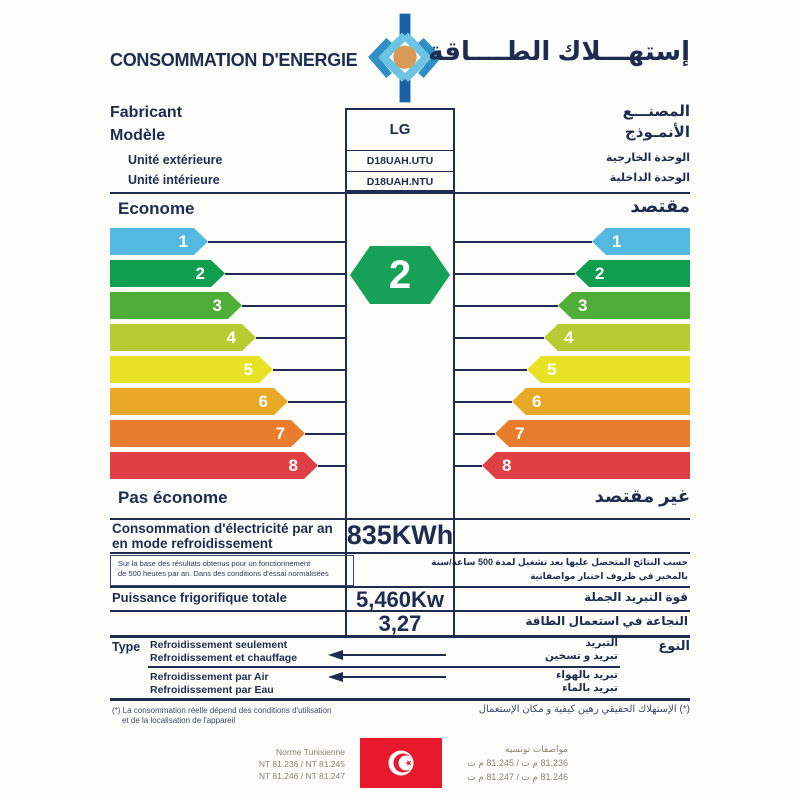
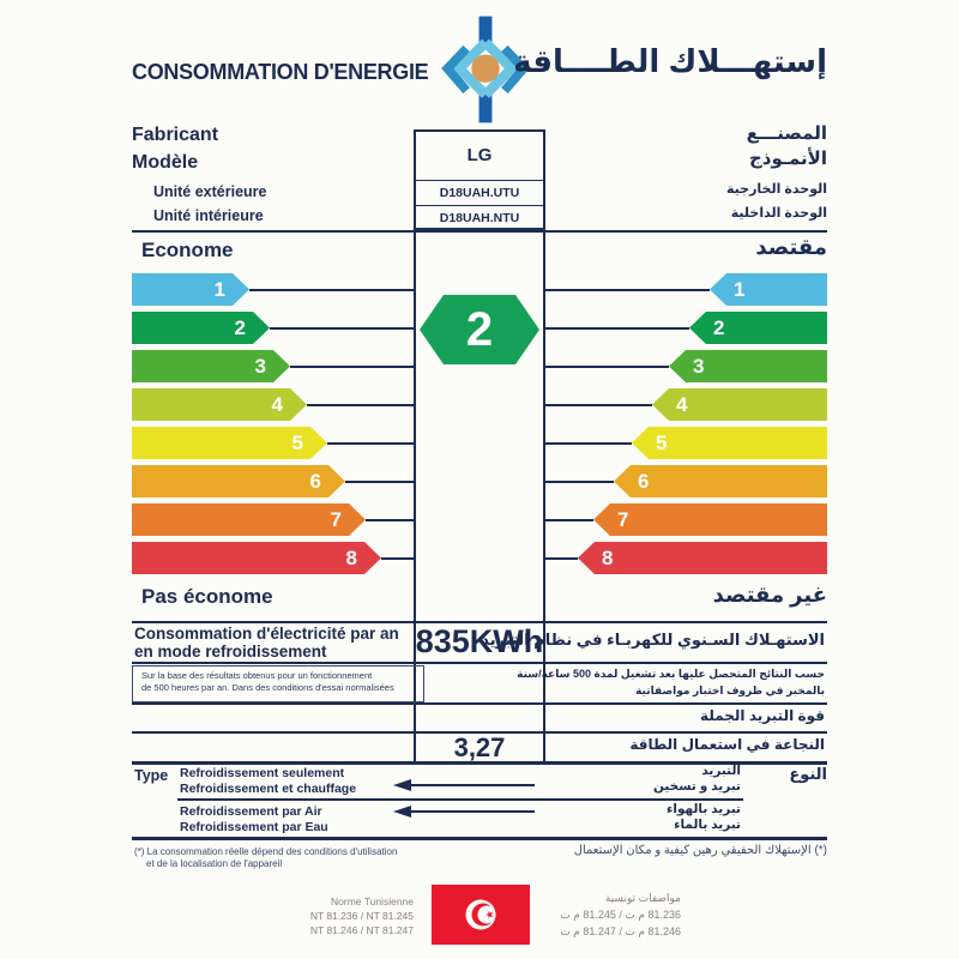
  CONSOMMATION D'ENERGIE
  إستهـــلاك الطــــاقة
  Fabricant
  Modèle
  Unité extérieure
  Unité intérieure
  المصنـــع
  الأنمـوذج
  الوحدة الخارجية
  الوحدة الداخلية
  LG
  D18UAH.UTU
  D18UAH.NTU
  Econome
  مقتصد
  1
  1
  2
  2
  3
  3
  4
  4
  5
  5
  6
  6
  7
  7
  8
  8
  2
  Pas économe
  غير مقتصد
  Consommation d'électricité par an
  en mode refroidissement
  835KWh
+ الاستهـلاك السـنوي للكهربـاء في نظام التبريد
  Sur la base des résultats obtenus pour un fonctionnement
  de 500 heures par an. Dans des conditions d'essai normalisées
  حسب النتائج المتحصل عليها بعد تشغيل لمدة 500 ساعة/سنة
  بالمخبر في ظروف اختبار مواصفاتية
- Puissance frigorifique totale
- 5,460Kw
  قوة التبريد الجملة
  3,27
  النجاعة في استعمال الطاقة
  Type
  النوع
  Refroidissement seulement
  Refroidissement et chauffage
  Refroidissement par Air
  Refroidissement par Eau
  التبريد
  تبريد و تسخين
  تبريد بالهواء
  تبريد بالماء
  (*) La consommation réelle dépend des conditions d'utilisation
  et de la localisation de l'appareil
  (*) الإستهلاك الحقيقي رهين كيفية و مكان الإستعمال
  Norme Tunisienne
  NT 81.236 / NT 81.245
  NT 81.246 / NT 81.247
  مواصفات تونسية
  81.236 م ت / 81.245 م ت
  81.246 م ت / 81.247 م ت
